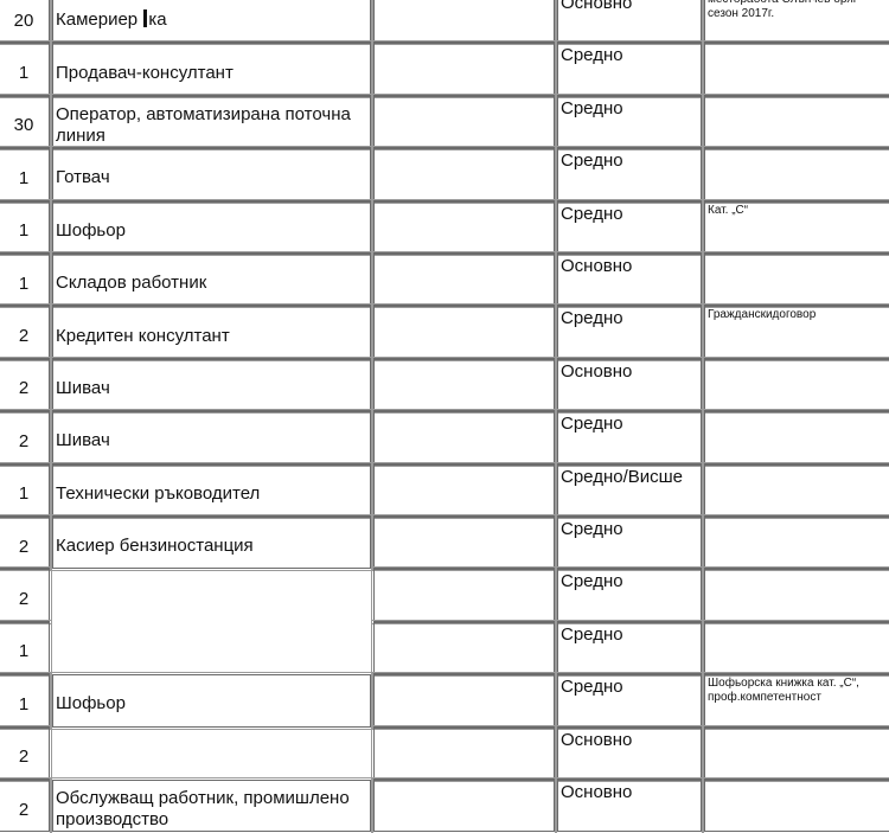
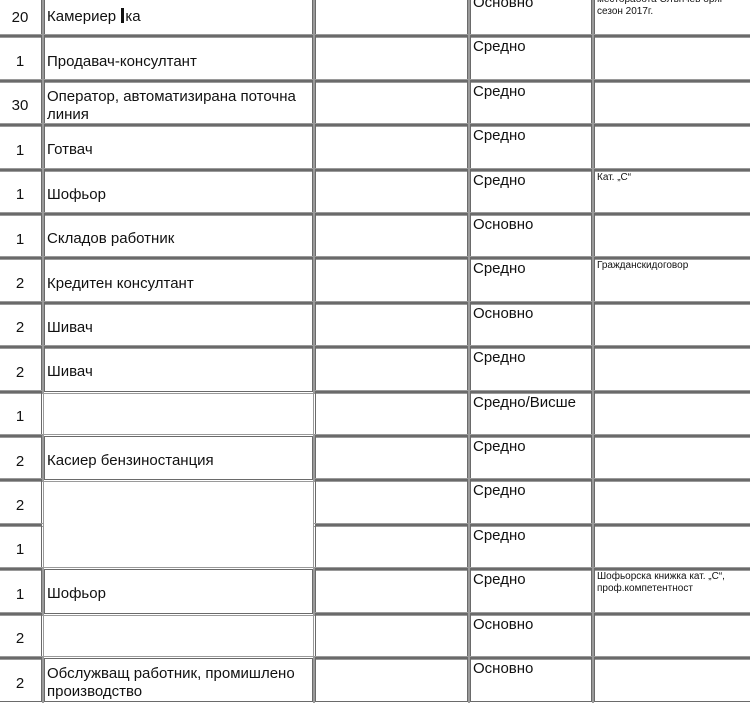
  20
  Камериер ка
  Основно
  1
  Продавач-консултант
  Средно
  30
  Оператор, автоматизирана поточна линия
  Средно
  1
  Готвач
  Средно
  1
  Шофьор
  Средно
  Кат. „С“
  1
  Складов работник
  Основно
  2
  Кредитен консултант
  Средно
  Гражданскидоговор
  2
  Шивач
  Основно
  2
  Шивач
  Средно
  1
- Технически ръководител
  Средно/Висше
  2
  Касиер бензиностанция
  Средно
  2
  Средно
  1
  Средно
  1
  Шофьор
  Средно
  Шофьорска книжка кат. „С“, проф.компетентност
  2
  Основно
  2
  Обслужващ работник, промишлено производство
  Основно
